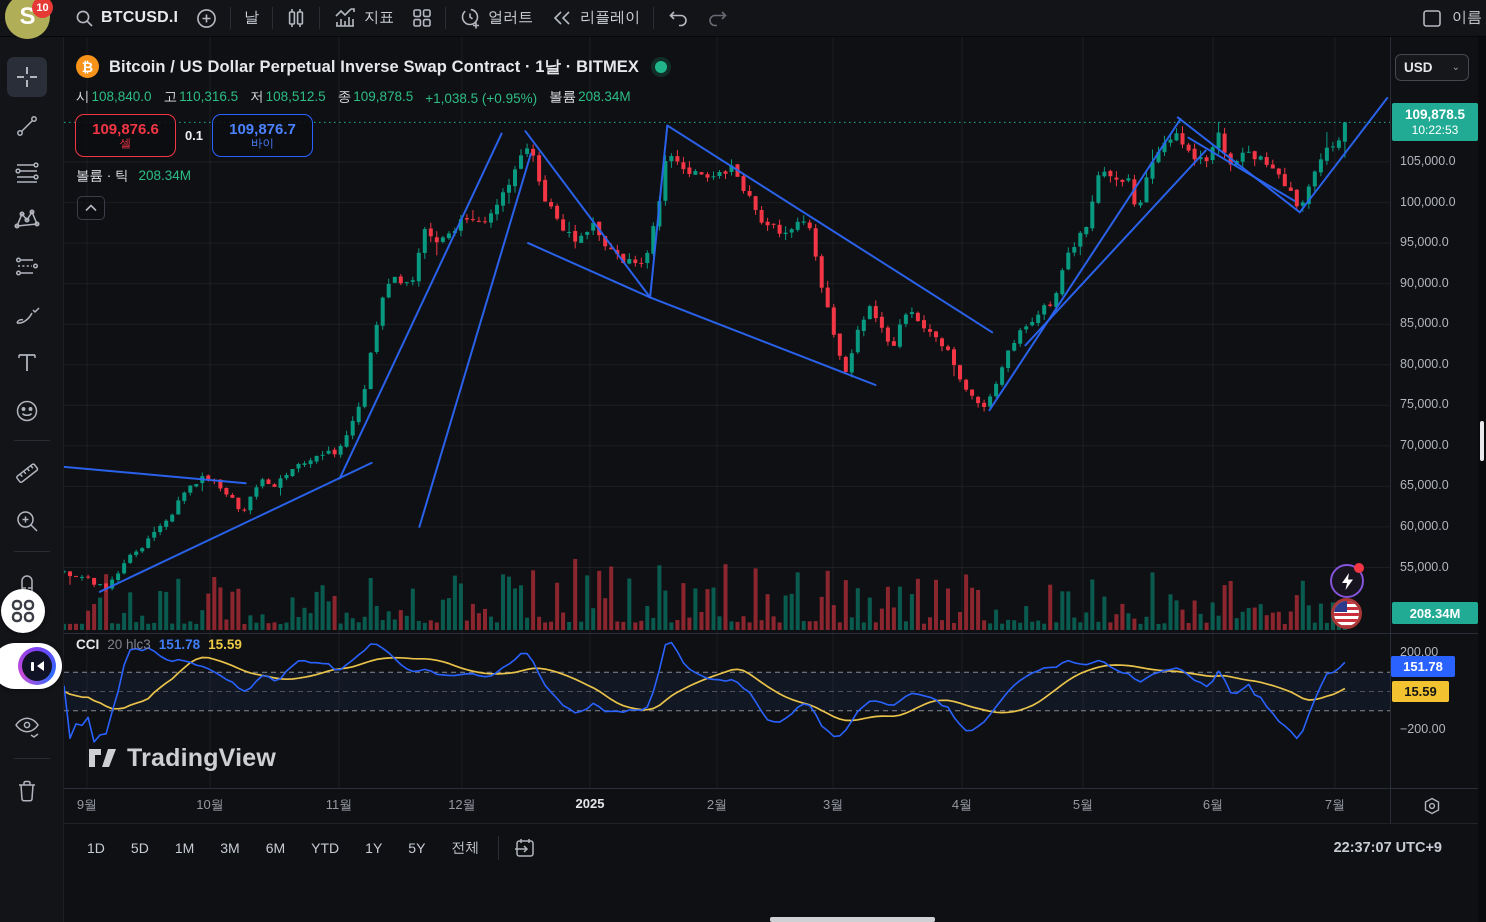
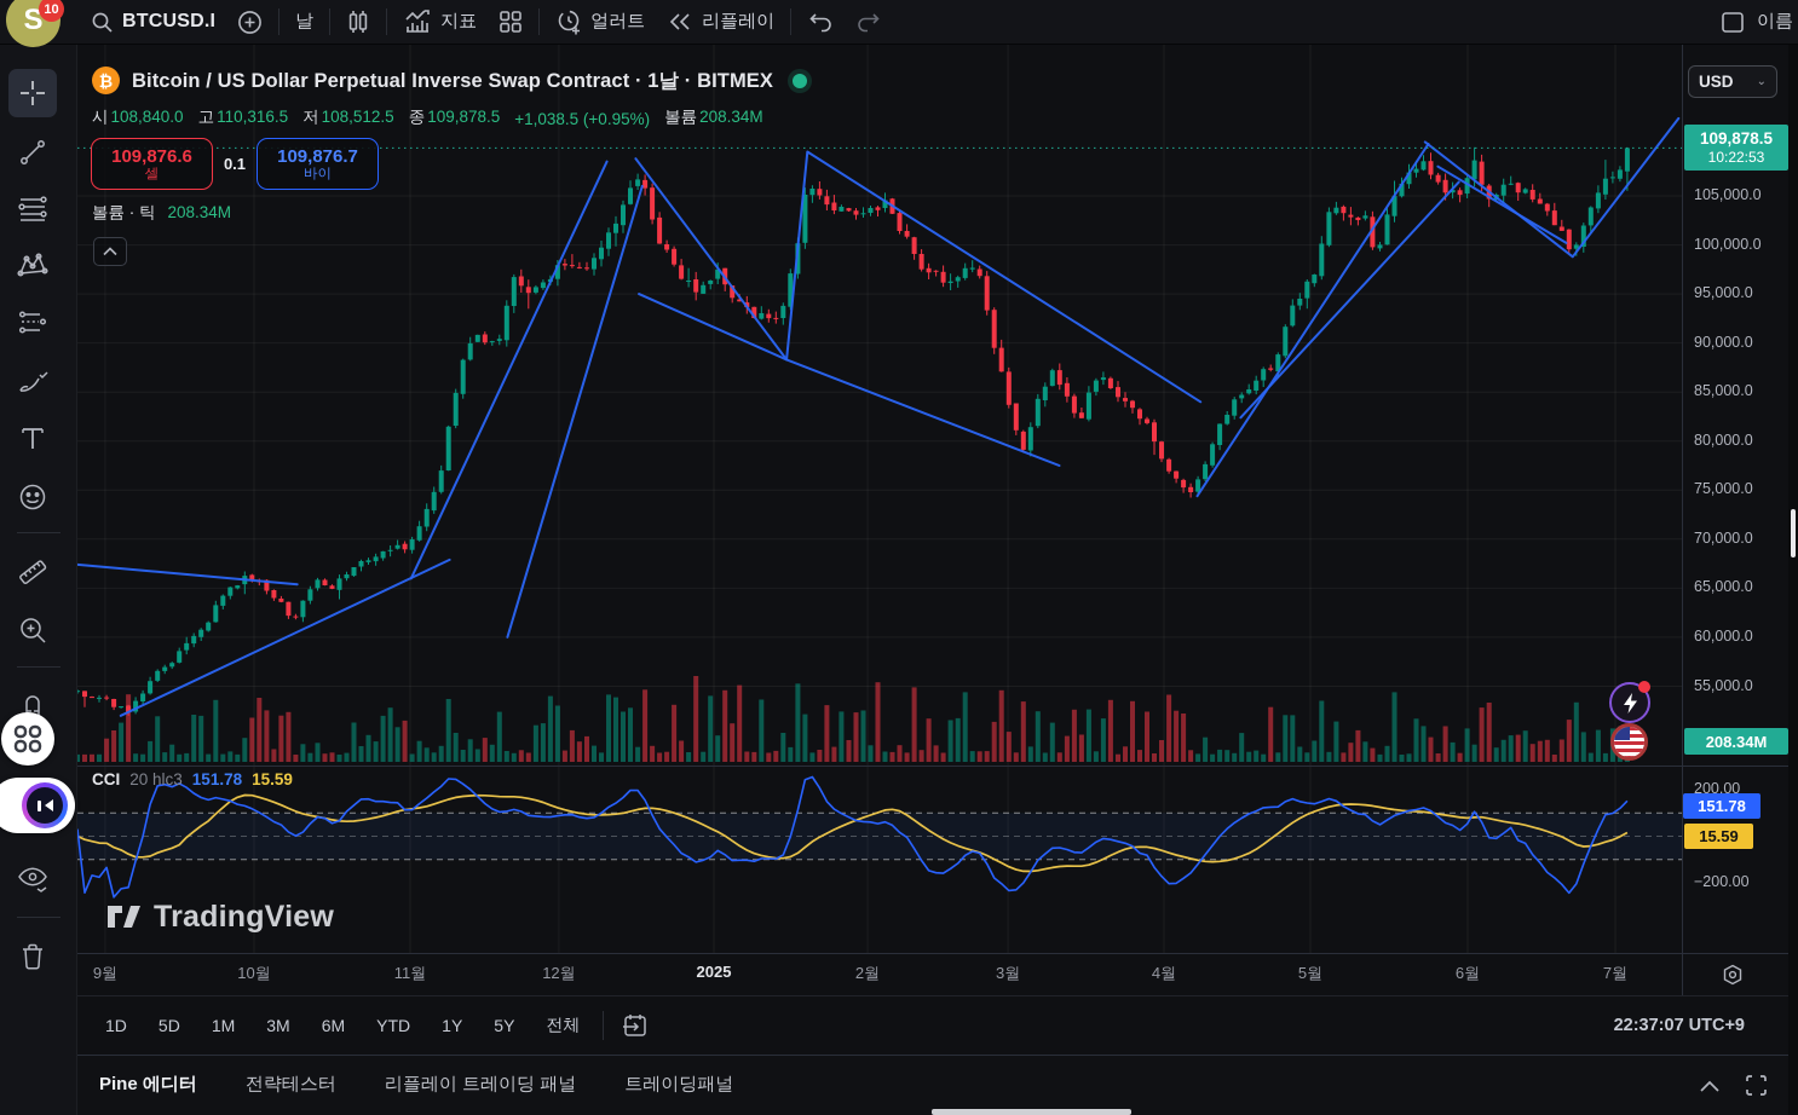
  BTCUSD.I
  날
  지표
  얼러트
  리플레이
  이름
  S
  10
  ₿
  Bitcoin / US Dollar Perpetual Inverse Swap Contract · 1날 · BITMEX
  시
  108,840.0
  고
  110,316.5
  저
  108,512.5
  종
  109,878.5
  +1,038.5 (+0.95%)
  볼륨
  208.34M
  109,876.6
  셀
  0.1
  109,876.7
  바이
  볼륨 · 틱
  208.34M
  CCI
  20 hlc3
  151.78
  15.59
  TradingView
  USD
  ⌄
  109,878.5
  10:22:53
  208.34M
  200.00
  −200.00
  151.78
  15.59
  105,000.0
  100,000.0
  95,000.0
  90,000.0
  85,000.0
  80,000.0
  75,000.0
  70,000.0
  65,000.0
  60,000.0
  55,000.0
  9월
  10월
  11월
  12월
  2025
  2월
  3월
  4월
  5월
  6월
  7월
  1D
  5D
  1M
  3M
  6M
  YTD
  1Y
  5Y
  전체
  22:37:07 UTC+9
+ Pine 에디터
+ 전략테스터
+ 리플레이 트레이딩 패널
+ 트레이딩패널
